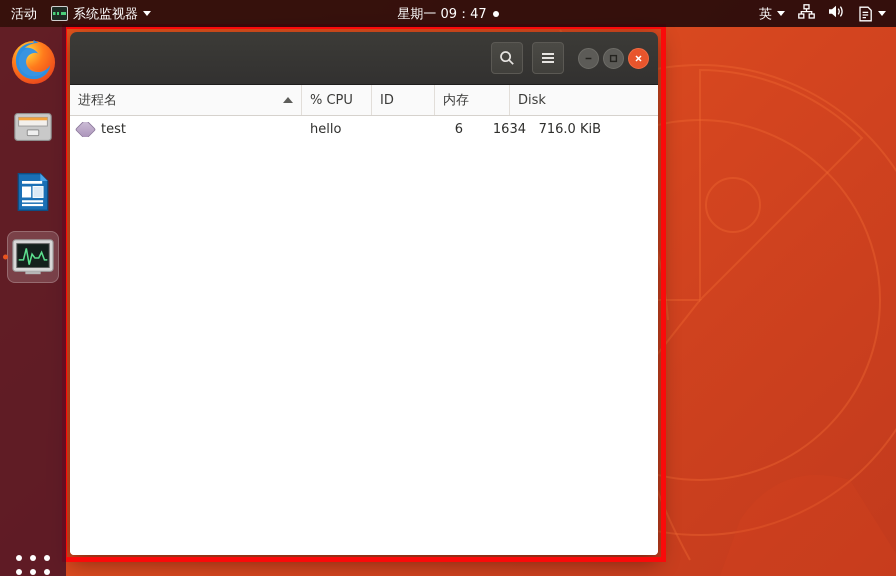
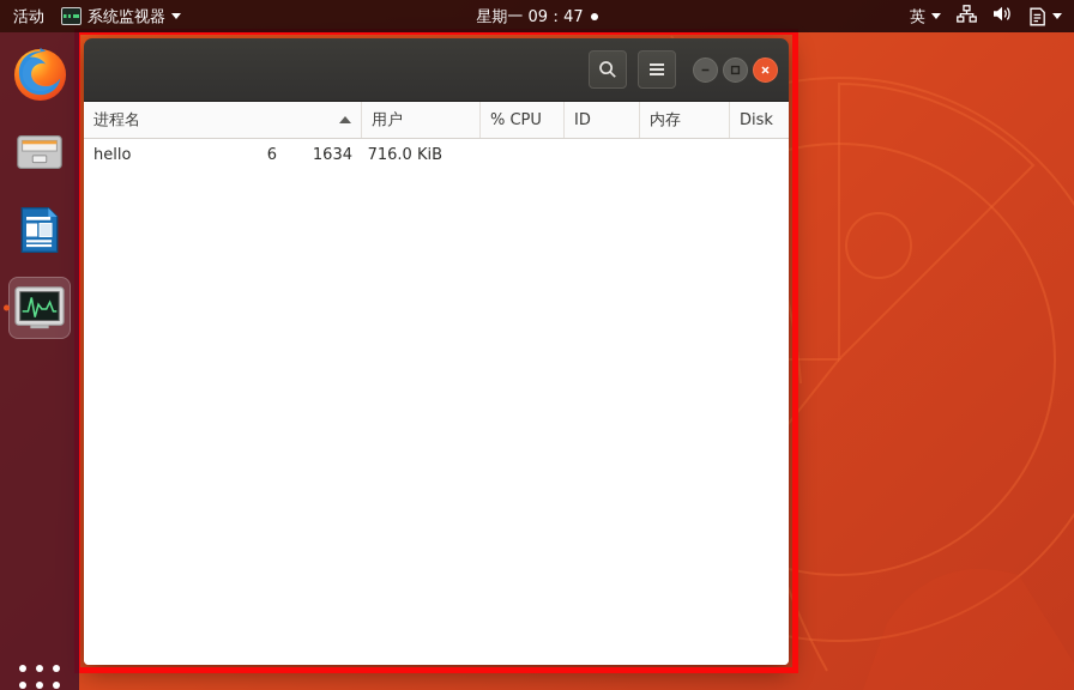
  活动
  系统监视器
  星期一 09：47
  英
  进程名
+ 用户
  % CPU
  ID
  内存
  Disk
- test
  hello
  6
  1634
  716.0 KiB
